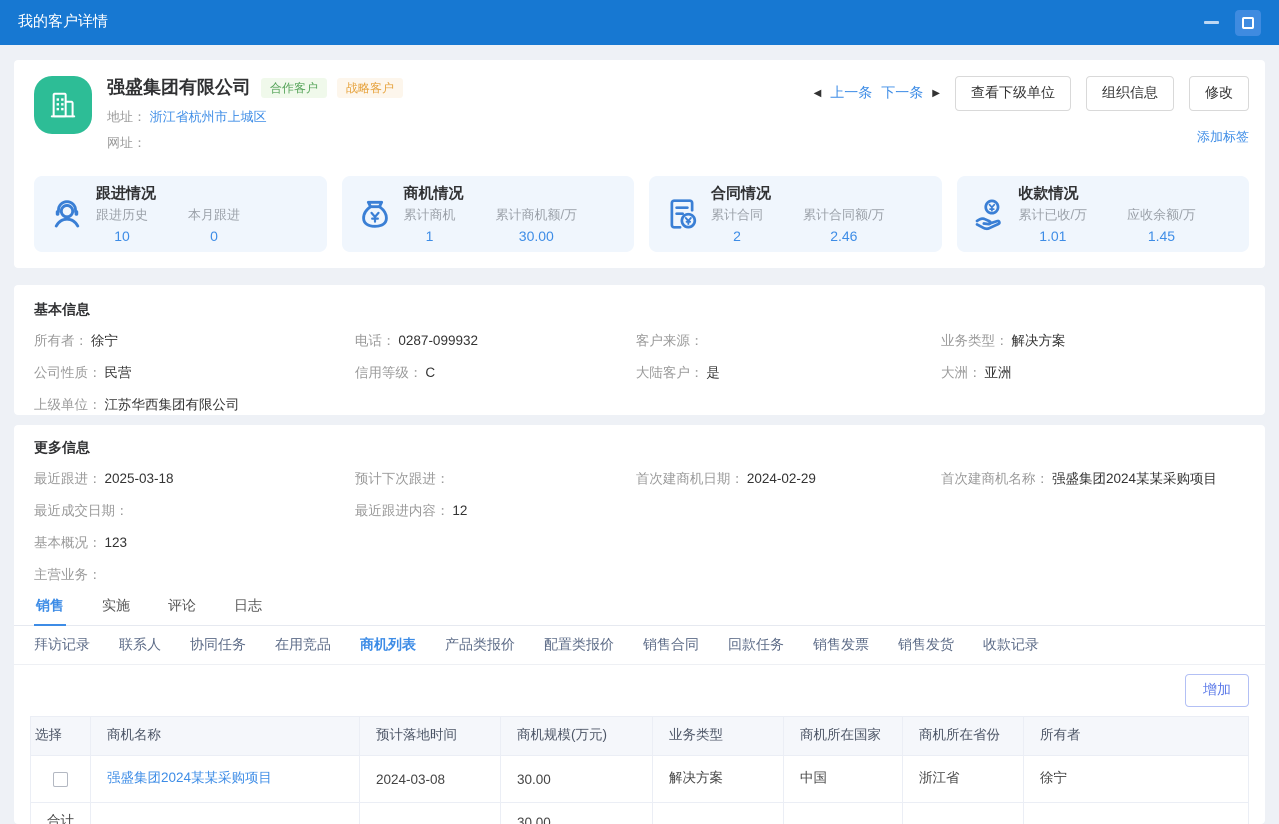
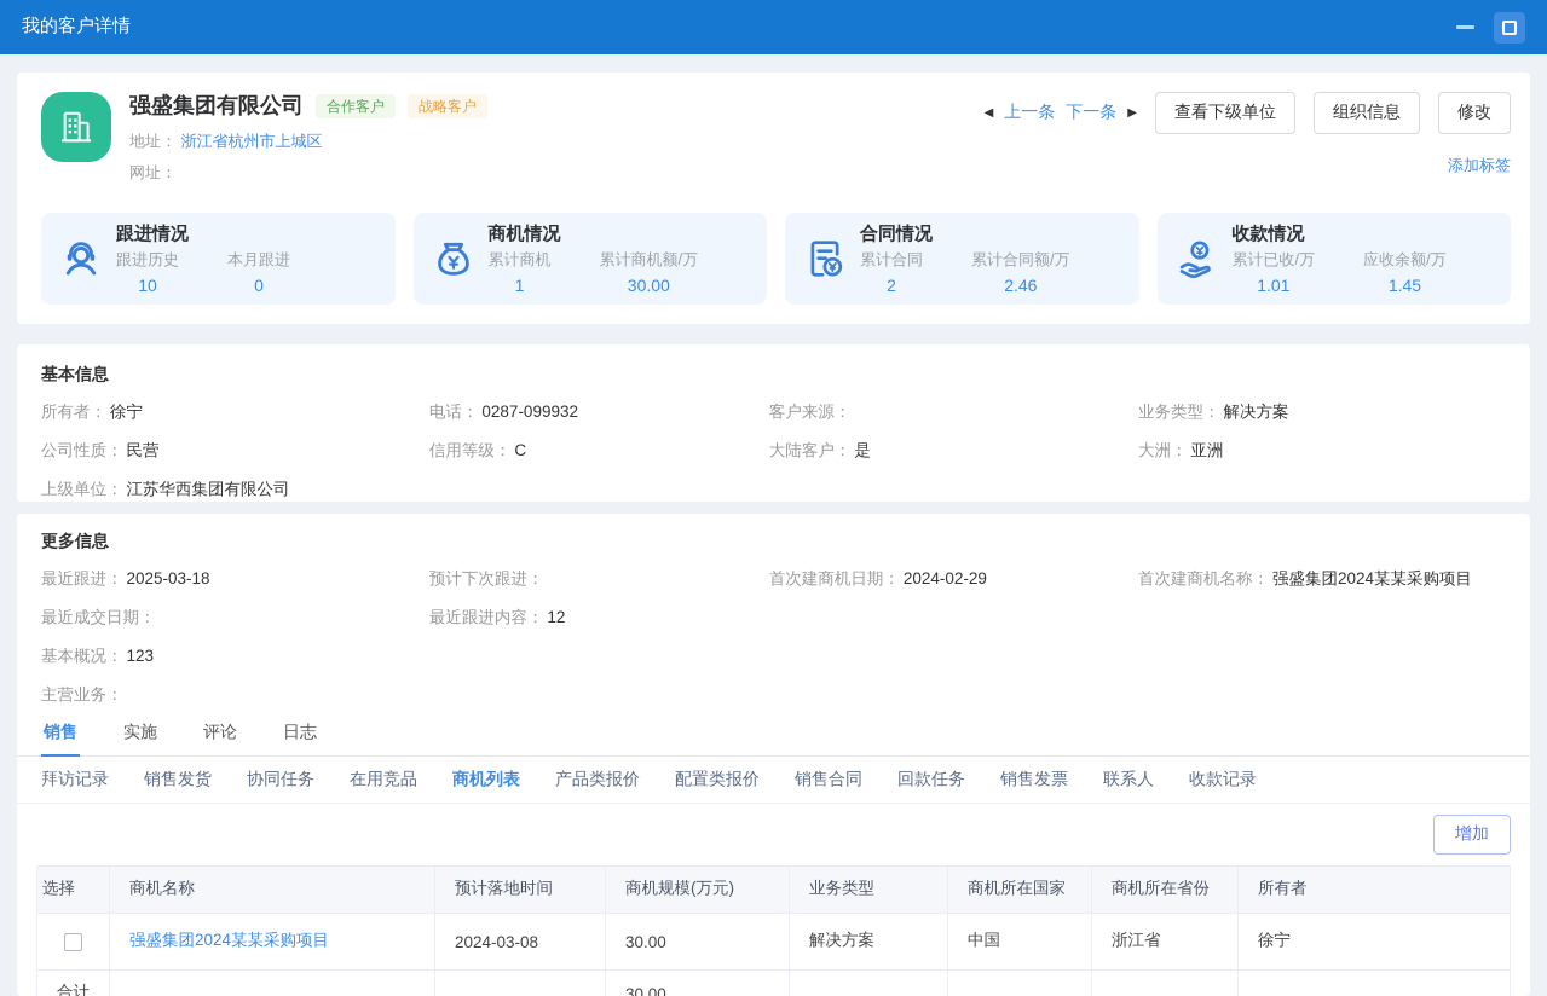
  我的客户详情
  强盛集团有限公司
  合作客户
  战略客户
  地址： 浙江省杭州市上城区
  网址：
  ◀
  上一条
  下一条
  ▶
  查看下级单位
  组织信息
  修改
  添加标签
  跟进情况
  跟进历史
  10
  本月跟进
  0
  商机情况
  累计商机
  1
  累计商机额/万
  30.00
  合同情况
  累计合同
  2
  累计合同额/万
  2.46
  收款情况
  累计已收/万
  1.01
  应收余额/万
  1.45
  基本信息
  所有者： 徐宁
  电话： 0287-099932
  客户来源：
  业务类型： 解决方案
  公司性质： 民营
  信用等级： C
  大陆客户： 是
  大洲： 亚洲
  上级单位： 江苏华西集团有限公司
  更多信息
  最近跟进： 2025-03-18
  预计下次跟进：
  首次建商机日期： 2024-02-29
  首次建商机名称： 强盛集团2024某某采购项目
  最近成交日期：
  最近跟进内容： 12
  基本概况： 123
  主营业务：
  销售
  实施
  评论
  日志
  拜访记录
- 联系人
+ 销售发货
  协同任务
  在用竞品
  商机列表
  产品类报价
  配置类报价
  销售合同
  回款任务
  销售发票
- 销售发货
+ 联系人
  收款记录
  增加
  选择	商机名称	预计落地时间	商机规模(万元)	业务类型	商机所在国家	商机所在省份	所有者
  	强盛集团2024某某采购项目	2024-03-08	30.00	解决方案	中国	浙江省	徐宁
  合计			30.00
